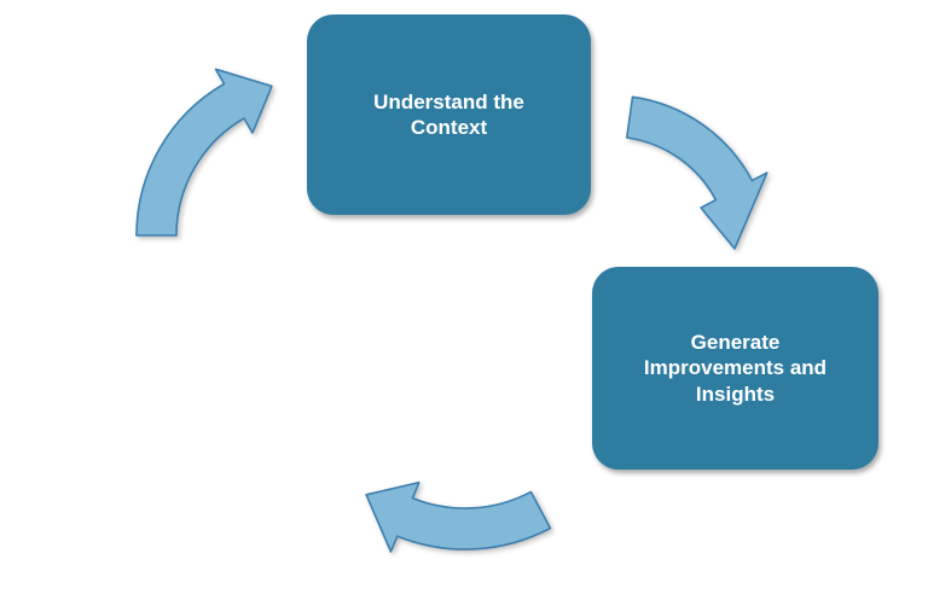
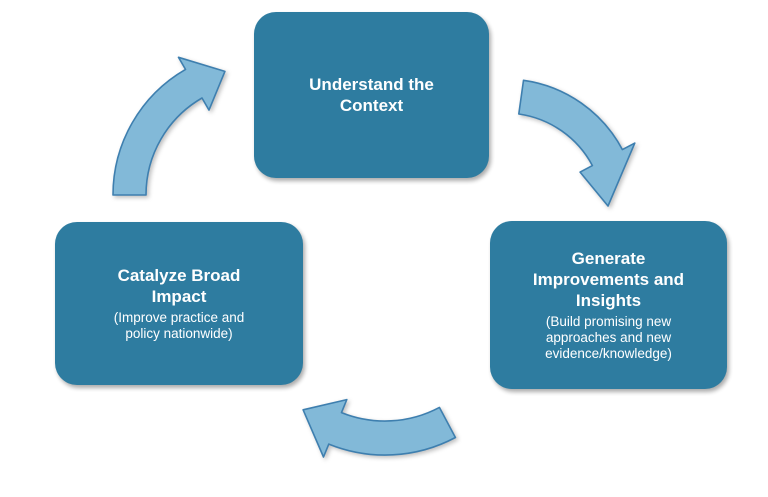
  Understand the Context
  Generate Improvements and Insights
+ (Build promising new approaches and new evidence/knowledge)
+ Catalyze Broad Impact
+ (Improve practice and policy nationwide)
